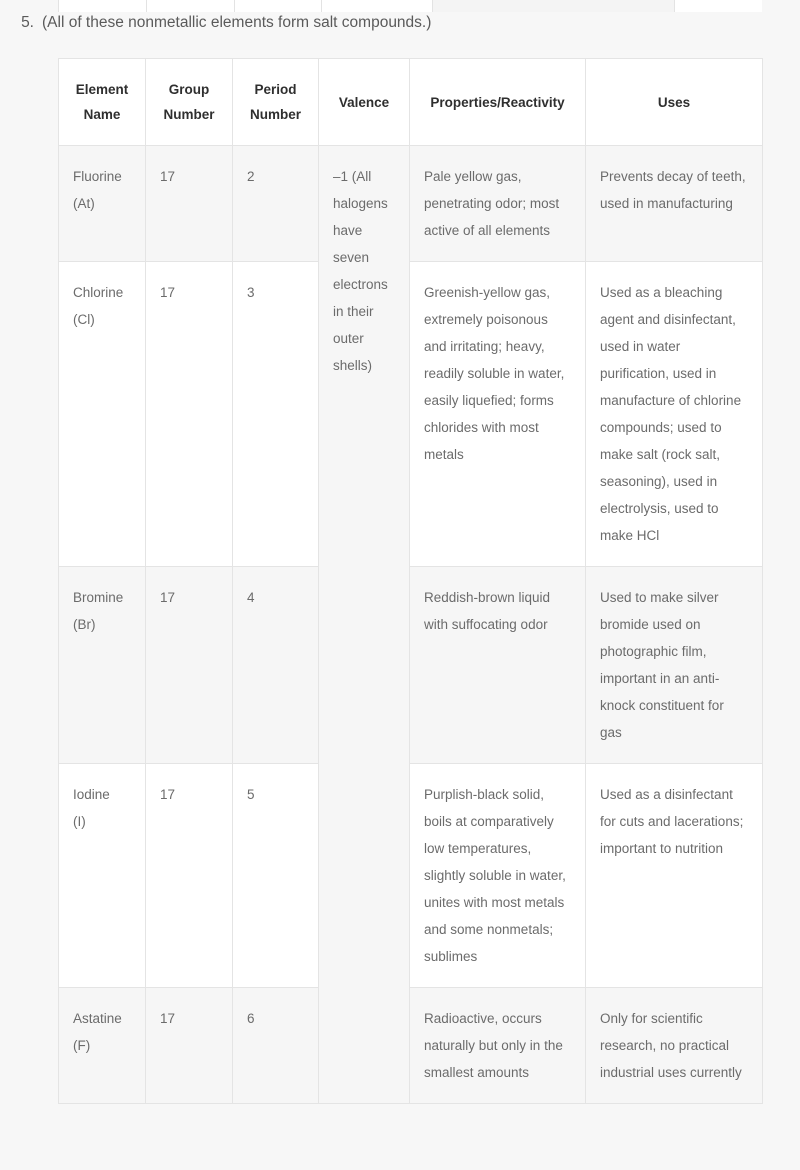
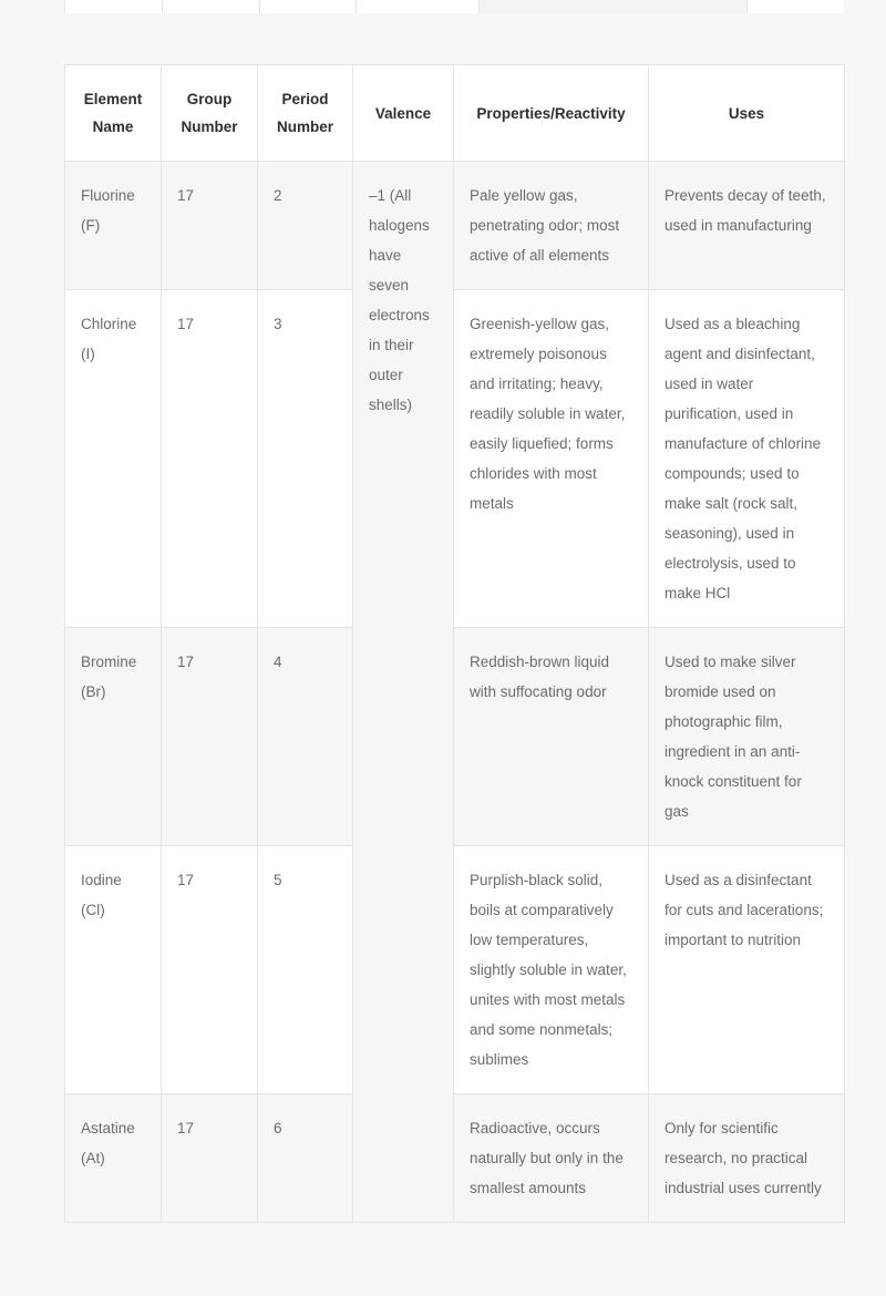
- 5. (All of these nonmetallic elements form salt compounds.)
  Element Name	Group Number	Period Number	Valence	Properties/Reactivity	Uses
- Fluorine (At)	17	2	–1 (All halogens have seven electrons in their outer shells)	Pale yellow gas, penetrating odor; most active of all elements	Prevents decay of teeth, used in manufacturing
+ Fluorine (F)	17	2	–1 (All halogens have seven electrons in their outer shells)	Pale yellow gas, penetrating odor; most active of all elements	Prevents decay of teeth, used in manufacturing
- Chlorine (Cl)	17	3	Greenish-yellow gas, extremely poisonous and irritating; heavy, readily soluble in water, easily liquefied; forms chlorides with most metals	Used as a bleaching agent and disinfectant, used in water purification, used in manufacture of chlorine compounds; used to make salt (rock salt, seasoning), used in electrolysis, used to make HCl
+ Chlorine (I)	17	3	Greenish-yellow gas, extremely poisonous and irritating; heavy, readily soluble in water, easily liquefied; forms chlorides with most metals	Used as a bleaching agent and disinfectant, used in water purification, used in manufacture of chlorine compounds; used to make salt (rock salt, seasoning), used in electrolysis, used to make HCl
- Bromine (Br)	17	4	Reddish-brown liquid with suffocating odor	Used to make silver bromide used on photographic film, important in an anti-knock constituent for gas
+ Bromine (Br)	17	4	Reddish-brown liquid with suffocating odor	Used to make silver bromide used on photographic film, ingredient in an anti-knock constituent for gas
- Iodine (I)	17	5	Purplish-black solid, boils at comparatively low temperatures, slightly soluble in water, unites with most metals and some nonmetals; sublimes	Used as a disinfectant for cuts and lacerations; important to nutrition
+ Iodine (Cl)	17	5	Purplish-black solid, boils at comparatively low temperatures, slightly soluble in water, unites with most metals and some nonmetals; sublimes	Used as a disinfectant for cuts and lacerations; important to nutrition
- Astatine (F)	17	6	Radioactive, occurs naturally but only in the smallest amounts	Only for scientific research, no practical industrial uses currently
+ Astatine (At)	17	6	Radioactive, occurs naturally but only in the smallest amounts	Only for scientific research, no practical industrial uses currently
